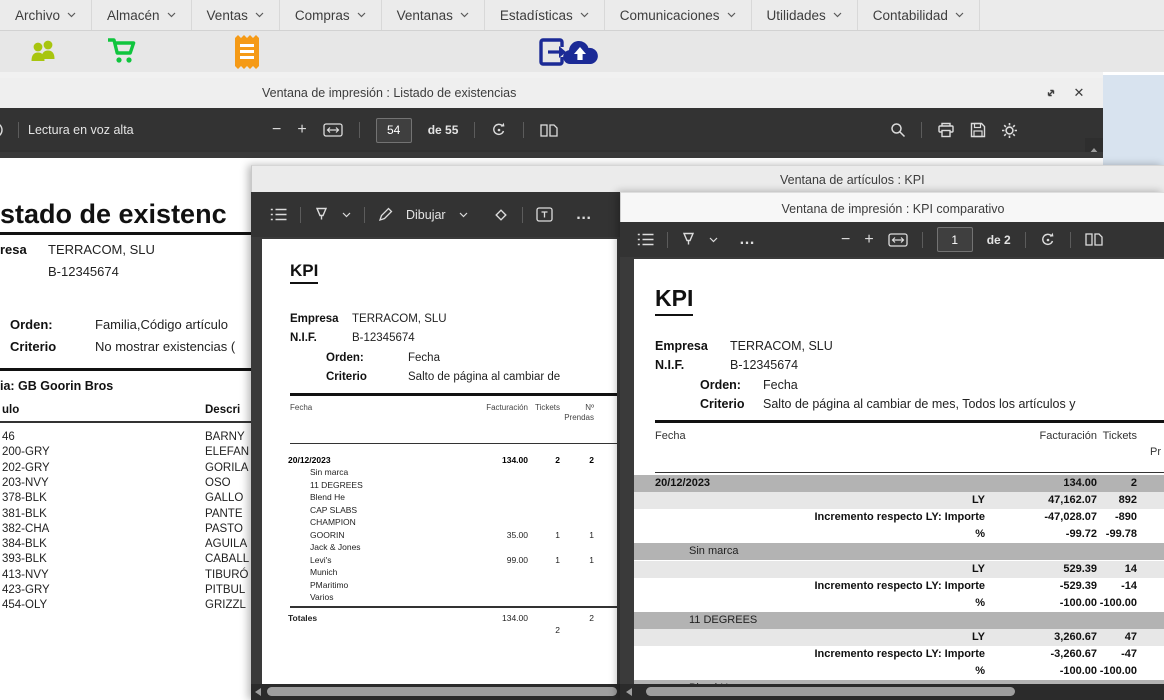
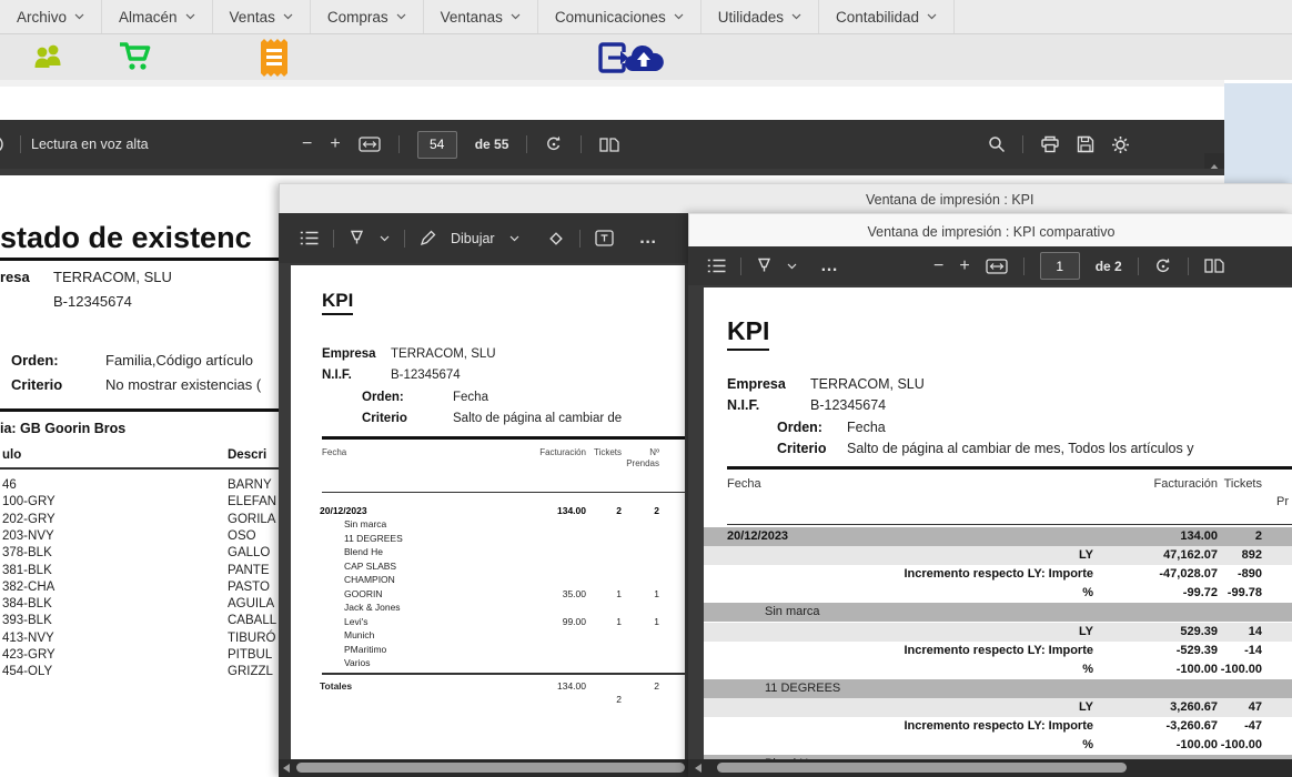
  Archivo
  Almacén
  Ventas
  Compras
  Ventanas
- Estadísticas
  Comunicaciones
  Utilidades
  Contabilidad
- Ventana de impresión : Listado de existencias
- ✕
  Lectura en voz alta
  −
  +
  54
  de 55
  stado de existenc
  resa
  TERRACOM, SLU
  B-12345674
  Orden:
  Familia,Código artículo
  Criterio
  No mostrar existencias (
  ia: GB Goorin Bros
  ulo
  Descri
  46
  BARNY
- 200-GRY
+ 100-GRY
  ELEFAN
  202-GRY
  GORILA
  203-NVY
  OSO
  378-BLK
  GALLO
  381-BLK
  PANTE
  382-CHA
  PASTO
  384-BLK
  AGUILA
  393-BLK
  CABALL
  413-NVY
  TIBURÓ
  423-GRY
  PITBUL
  454-OLY
  GRIZZL
- Ventana de artículos : KPI
+ Ventana de impresión : KPI
  Dibujar
  …
  KPI
  Empresa
  TERRACOM, SLU
  N.I.F.
  B-12345674
  Orden:
  Fecha
  Criterio
  Salto de página al cambiar de
  Fecha
  Facturación
  Tickets
  Nº
  Prendas
  20/12/2023
  134.00
  2
  2
  Sin marca
  11 DEGREES
  Blend He
  CAP SLABS
  CHAMPION
  GOORIN
  35.00
  1
  1
  Jack & Jones
  Levi's
  99.00
  1
  1
  Munich
  PMaritimo
  Varios
  Totales
  134.00
  2
  2
  Ventana de impresión : KPI comparativo
  …
  −
  +
  1
  de 2
  KPI
  Empresa
  TERRACOM, SLU
  N.I.F.
  B-12345674
  Orden:
  Fecha
  Criterio
  Salto de página al cambiar de mes, Todos los artículos y
  Fecha
  Facturación
  Tickets
  Pr
  20/12/2023
  134.00
  2
  LY
  47,162.07
  892
  Incremento respecto LY: Importe
  -47,028.07
  -890
  %
  -99.72
  -99.78
  Sin marca
  LY
  529.39
  14
  Incremento respecto LY: Importe
  -529.39
  -14
  %
  -100.00
  -100.00
  11 DEGREES
  LY
  3,260.67
  47
  Incremento respecto LY: Importe
  -3,260.67
  -47
  %
  -100.00
  -100.00
